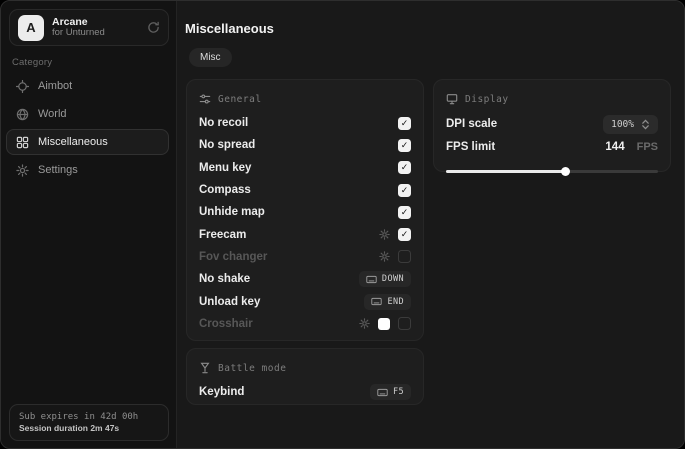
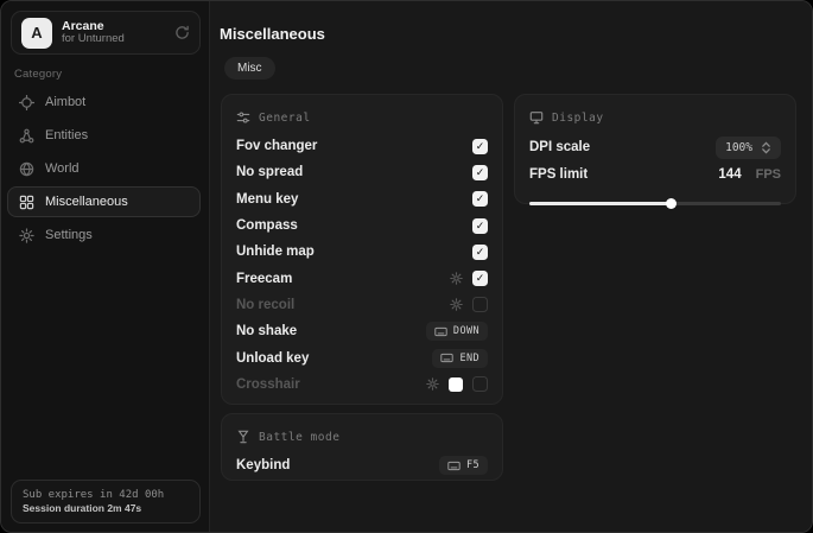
  A
  Arcane
  for Unturned
  Category
  Aimbot
+ Entities
  World
  Miscellaneous
  Settings
  Sub expires in 42d 00h
  Session duration 2m 47s
  Miscellaneous
  Misc
  General
- No recoil
+ Fov changer
  ✓
  No spread
  ✓
  Menu key
  ✓
  Compass
  ✓
  Unhide map
  ✓
  Freecam
  ✓
- Fov changer
+ No recoil
  No shake
  DOWN
  Unload key
  END
  Crosshair
  Battle mode
  Keybind
  F5
  Display
  DPI scale
  100%
  FPS limit
  144
  FPS
